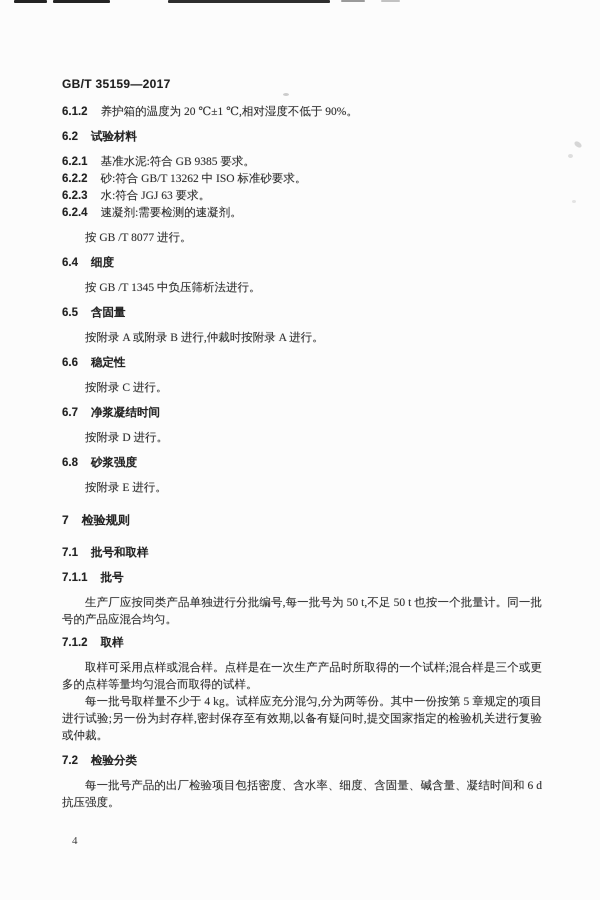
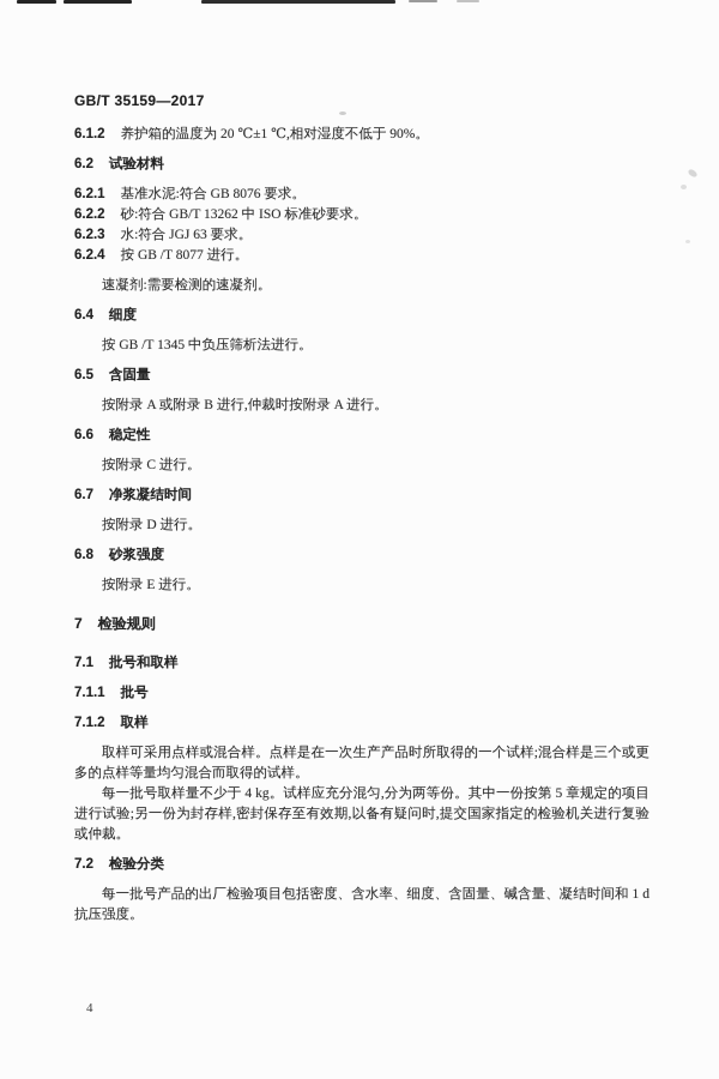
  GB/T 35159—2017
  6.1.2 养护箱的温度为 20 ℃±1 ℃,相对湿度不低于 90%。
  6.2 试验材料
- 6.2.1 基准水泥:符合 GB 9385 要求。
+ 6.2.1 基准水泥:符合 GB 8076 要求。
  6.2.2 砂:符合 GB/T 13262 中 ISO 标准砂要求。
  6.2.3 水:符合 JGJ 63 要求。
- 6.2.4 速凝剂:需要检测的速凝剂。
+ 6.2.4 按 GB /T 8077 进行。
- 按 GB /T 8077 进行。
+ 速凝剂:需要检测的速凝剂。
  6.4 细度
  按 GB /T 1345 中负压筛析法进行。
  6.5 含固量
  按附录 A 或附录 B 进行,仲裁时按附录 A 进行。
  6.6 稳定性
  按附录 C 进行。
  6.7 净浆凝结时间
  按附录 D 进行。
  6.8 砂浆强度
  按附录 E 进行。
  7 检验规则
  7.1 批号和取样
  7.1.1 批号
- 生产厂应按同类产品单独进行分批编号,每一批号为 50 t,不足 50 t 也按一个批量计。同一批号的产品应混合均匀。
  7.1.2 取样
  取样可采用点样或混合样。点样是在一次生产产品时所取得的一个试样;混合样是三个或更多的点样等量均匀混合而取得的试样。
  每一批号取样量不少于 4 kg。试样应充分混匀,分为两等份。其中一份按第 5 章规定的项目进行试验;另一份为封存样,密封保存至有效期,以备有疑问时,提交国家指定的检验机关进行复验或仲裁。
  7.2 检验分类
- 每一批号产品的出厂检验项目包括密度、含水率、细度、含固量、碱含量、凝结时间和 6 d 抗压强度。
+ 每一批号产品的出厂检验项目包括密度、含水率、细度、含固量、碱含量、凝结时间和 1 d 抗压强度。
  4
